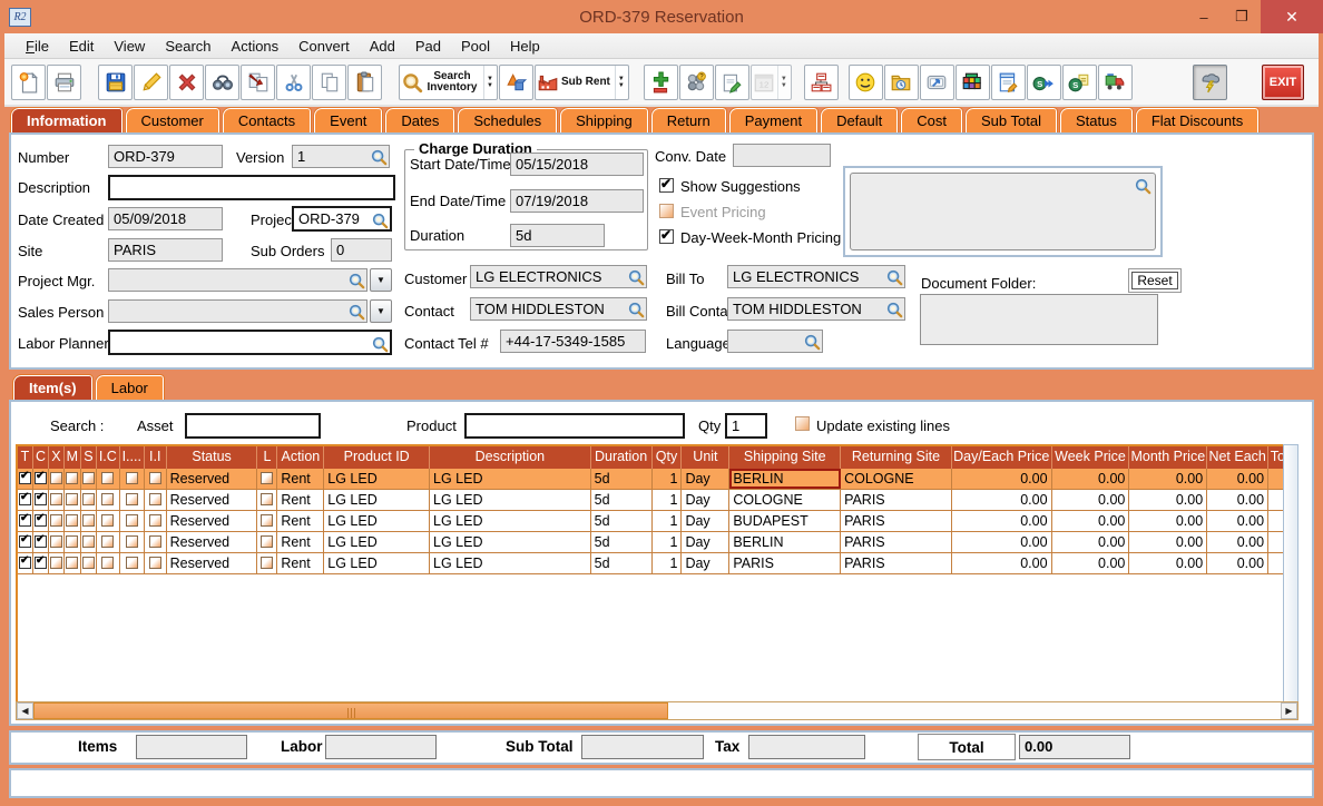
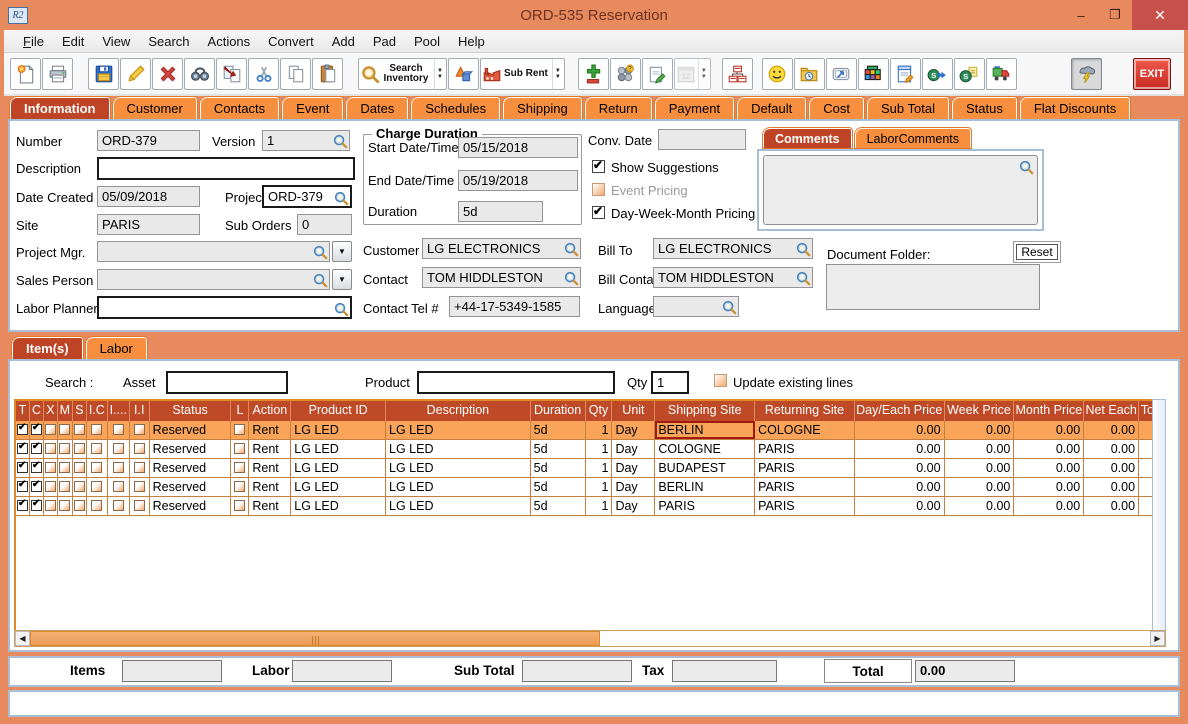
  R2
- ORD-379 Reservation
+ ORD-535 Reservation
  –
  ❐
  ✕
  File
  Edit
  View
  Search
  Actions
  Convert
  Add
  Pad
  Pool
  Help
  Search Inventory
  Sub Rent
  12
  S
  S
  EXIT
  Information
  Customer
  Contacts
  Event
  Dates
  Schedules
  Shipping
  Return
  Payment
  Default
  Cost
  Sub Total
  Status
  Flat Discounts
  Number
  ORD-379
  Version
  1
  Description
  Date Created
  05/09/2018
  Projec
  ORD-379
  Site
  PARIS
  Sub Orders
  0
  Project Mgr.
  ▼
  Sales Person
  ▼
  Labor Planner
  Charge Duration
  Start Date/Time
  05/15/2018
  End Date/Time
- 07/19/2018
+ 05/19/2018
  Duration
  5d
  Conv. Date
  Show Suggestions
  Event Pricing
  Day-Week-Month Pricing
+ Comments
+ LaborComments
  Customer
  LG ELECTRONICS
  Bill To
  LG ELECTRONICS
  Contact
  TOM HIDDLESTON
  Bill Conta
  TOM HIDDLESTON
  Contact Tel #
  +44-17-5349-1585
  Languag
  Document Folder:
  Reset
  Item(s)
  Labor
  Search :
  Asset
  Product
  Qty
  1
  Update existing lines
  T
  C
  X
  M
  S
  I.C
  I....
  I.I
  Status
  L
  Action
  Product ID
  Description
  Duration
  Qty
  Unit
  Shipping Site
  Returning Site
  Day/Each Price
  Week Price
  Month Price
  Net Each
  Reserved
  Rent
  LG LED
  LG LED
  5d
  1
  Day
  BERLIN
  COLOGNE
  0.00
  0.00
  0.00
  0.00
  Reserved
  Rent
  LG LED
  LG LED
  5d
  1
  Day
  COLOGNE
  PARIS
  0.00
  0.00
  0.00
  0.00
  Reserved
  Rent
  LG LED
  LG LED
  5d
  1
  Day
  BUDAPEST
  PARIS
  0.00
  0.00
  0.00
  0.00
  Reserved
  Rent
  LG LED
  LG LED
  5d
  1
  Day
  BERLIN
  PARIS
  0.00
  0.00
  0.00
  0.00
  Reserved
  Rent
  LG LED
  LG LED
  5d
  1
  Day
  PARIS
  PARIS
  0.00
  0.00
  0.00
  0.00
  ◀
  ▶
  Items
  Labor
  Sub Total
  Tax
  Total
  0.00
